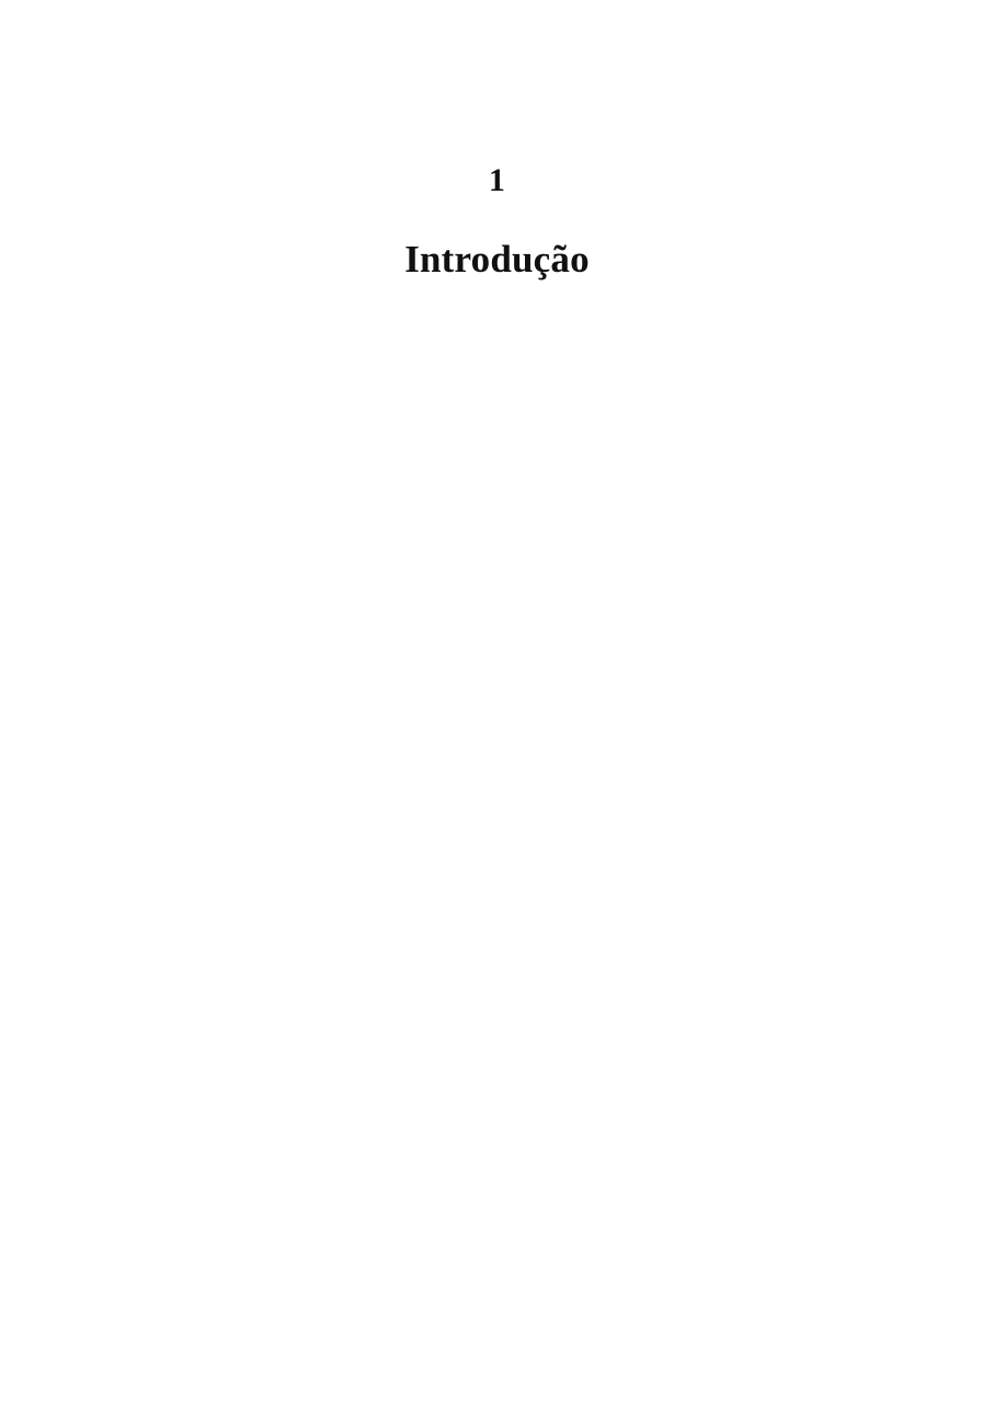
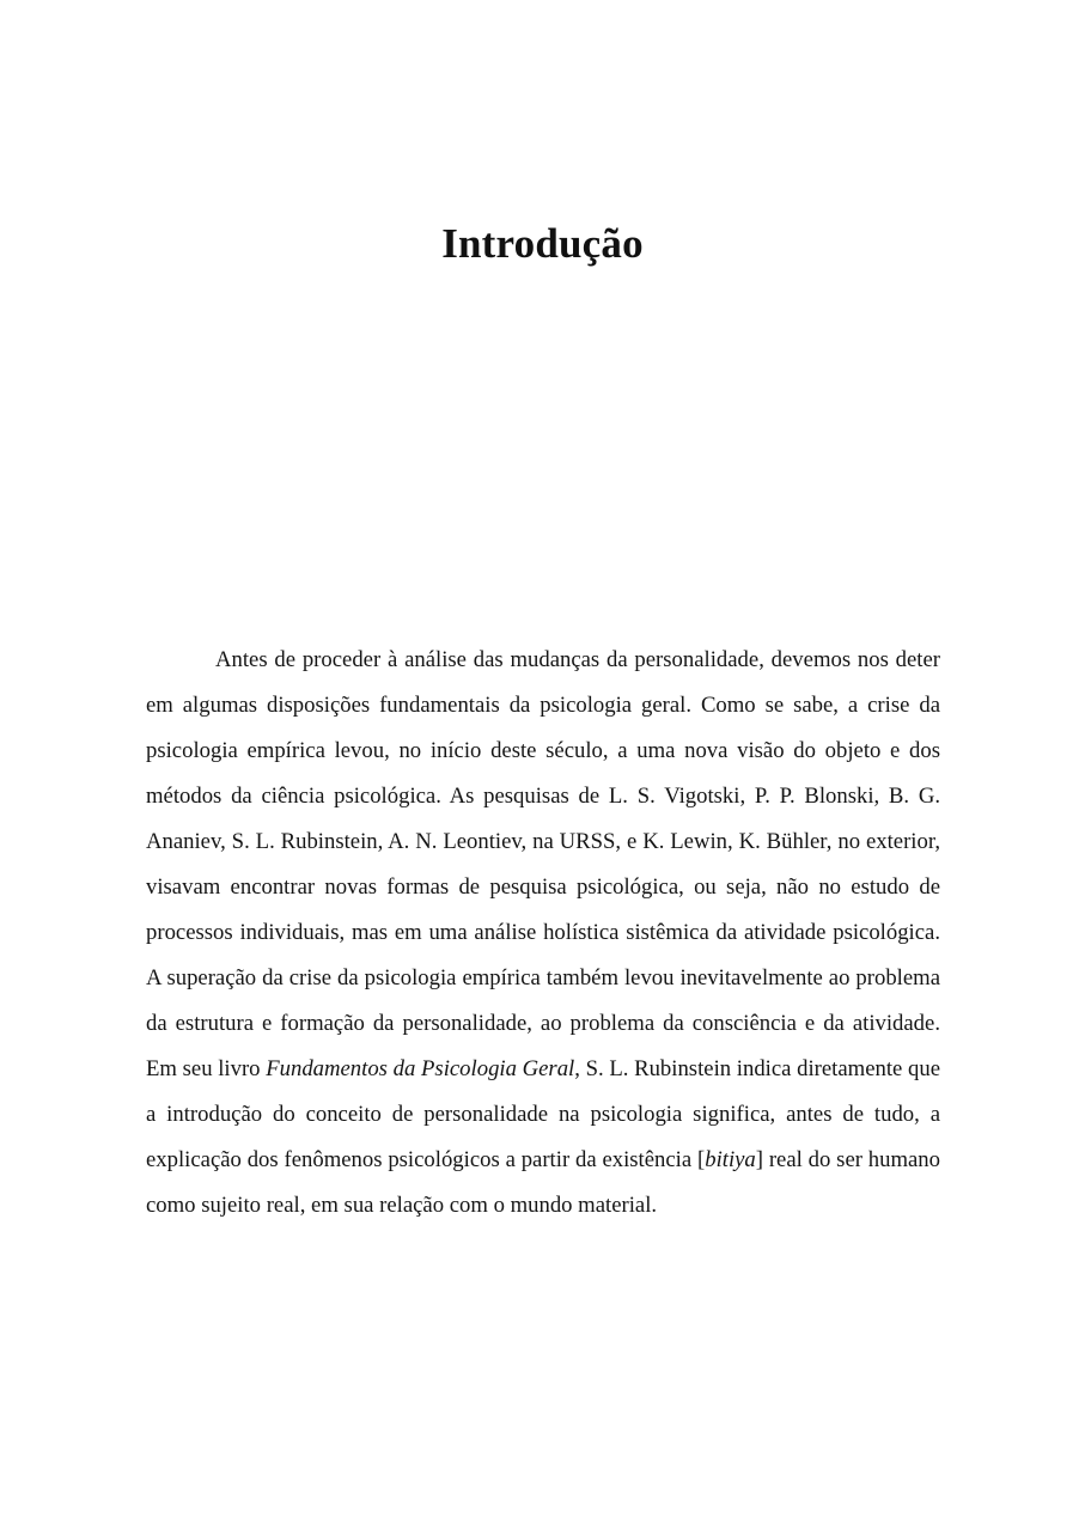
- 1
  Introdução
+ Antes de proceder à análise das mudanças da personalidade, devemos nos deter em algumas disposições fundamentais da psicologia geral. Como se sabe, a crise da psicologia empírica levou, no início deste século, a uma nova visão do objeto e dos métodos da ciência psicológica. As pesquisas de L. S. Vigotski, P. P. Blonski, B. G. Ananiev, S. L. Rubinstein, A. N. Leontiev, na URSS, e K. Lewin, K. Bühler, no exterior, visavam encontrar novas formas de pesquisa psicológica, ou seja, não no estudo de processos individuais, mas em uma análise holística sistêmica da atividade psicológica. A superação da crise da psicologia empírica também levou inevitavelmente ao problema da estrutura e formação da personalidade, ao problema da consciência e da atividade. Em seu livro Fundamentos da Psicologia Geral, S. L. Rubinstein indica diretamente que a introdução do conceito de personalidade na psicologia significa, antes de tudo, a explicação dos fenômenos psicológicos a partir da existência [bitiya] real do ser humano como sujeito real, em sua relação com o mundo material.
